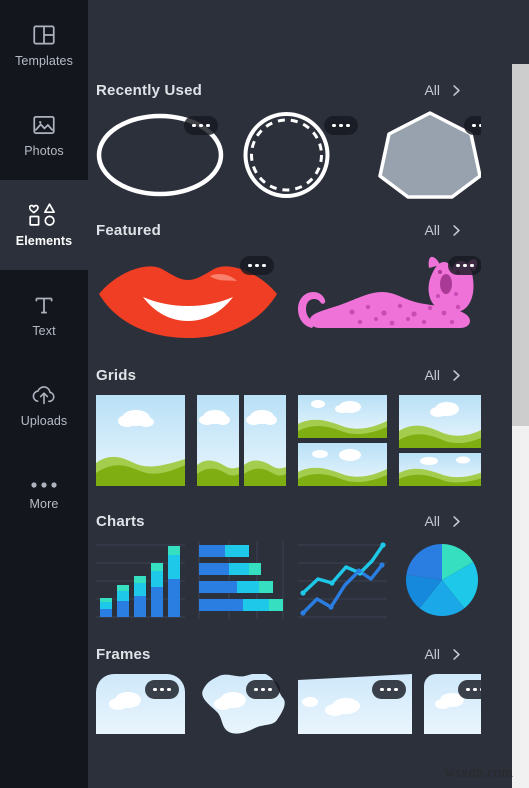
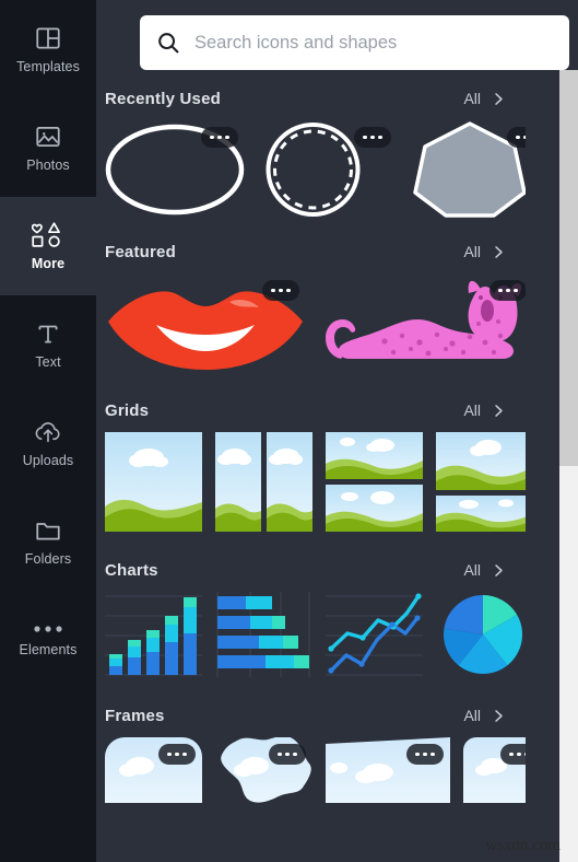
  Templates
  Photos
- Elements
+ More
  Text
  Uploads
+ Folders
- More
+ Elements
+ Search icons and shapes
  Recently Used
  All
  Featured
  All
  Grids
  All
  Charts
  All
  Frames
  All
  wsxdn.com
